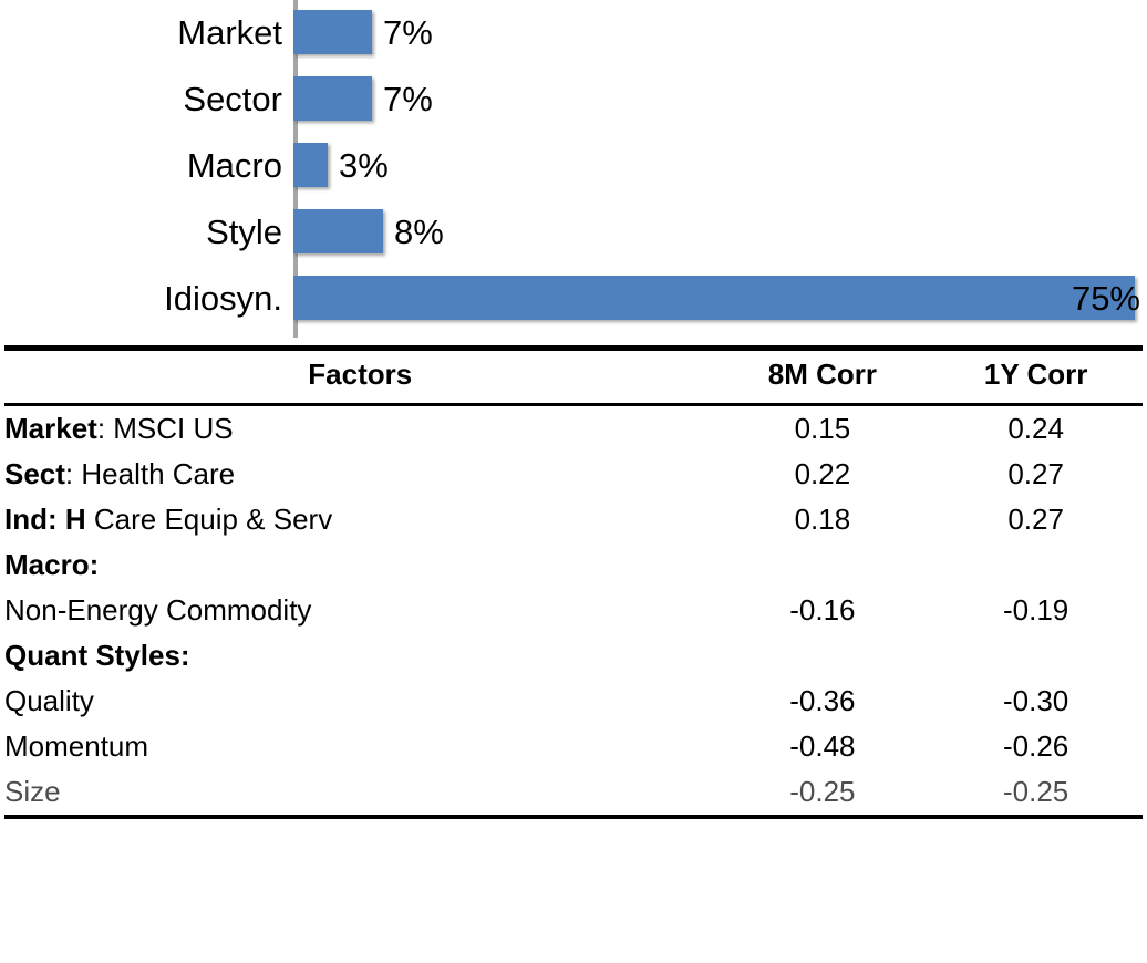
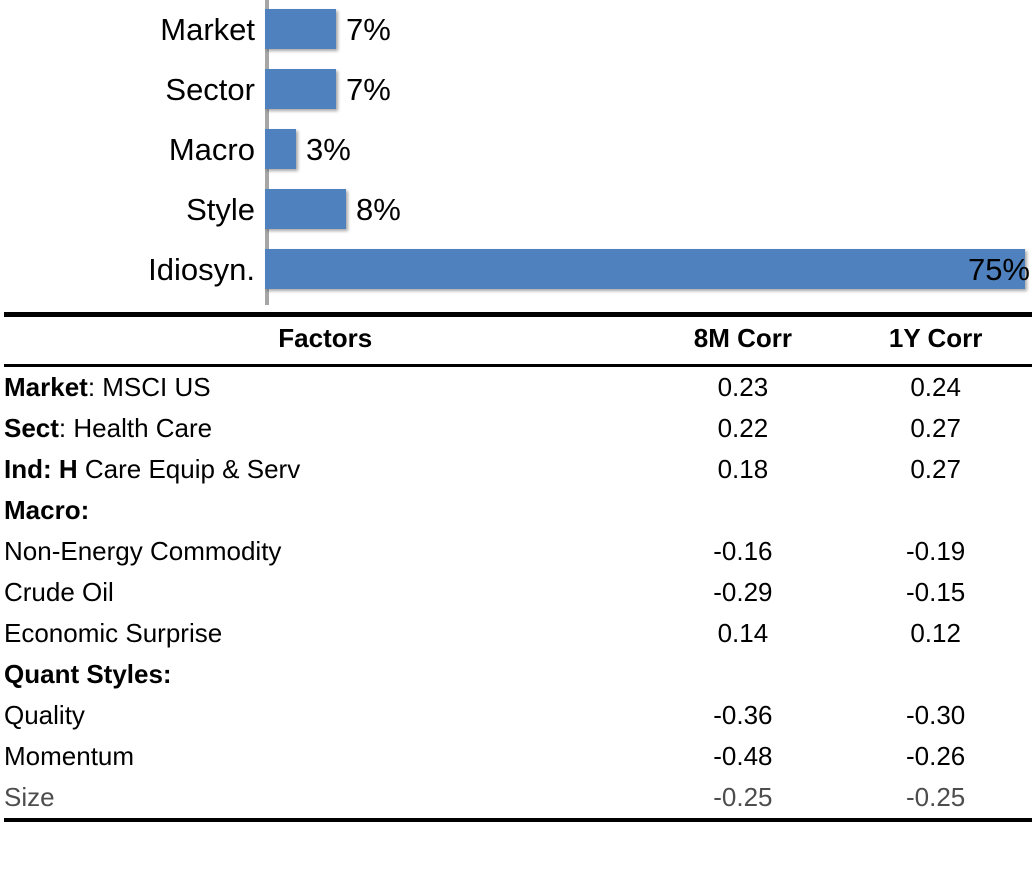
  Market
  7%
  Sector
  7%
  Macro
  3%
  Style
  8%
  Idiosyn.
  75%
  Factors	8M Corr	1Y Corr
- Market: MSCI US	0.15	0.24
+ Market: MSCI US	0.23	0.24
  Sect: Health Care	0.22	0.27
  Ind: H Care Equip & Serv	0.18	0.27
  Macro:
  Non-Energy Commodity	-0.16	-0.19
+ Crude Oil	-0.29	-0.15
+ Economic Surprise	0.14	0.12
  Quant Styles:
  Quality	-0.36	-0.30
  Momentum	-0.48	-0.26
  Size	-0.25	-0.25
